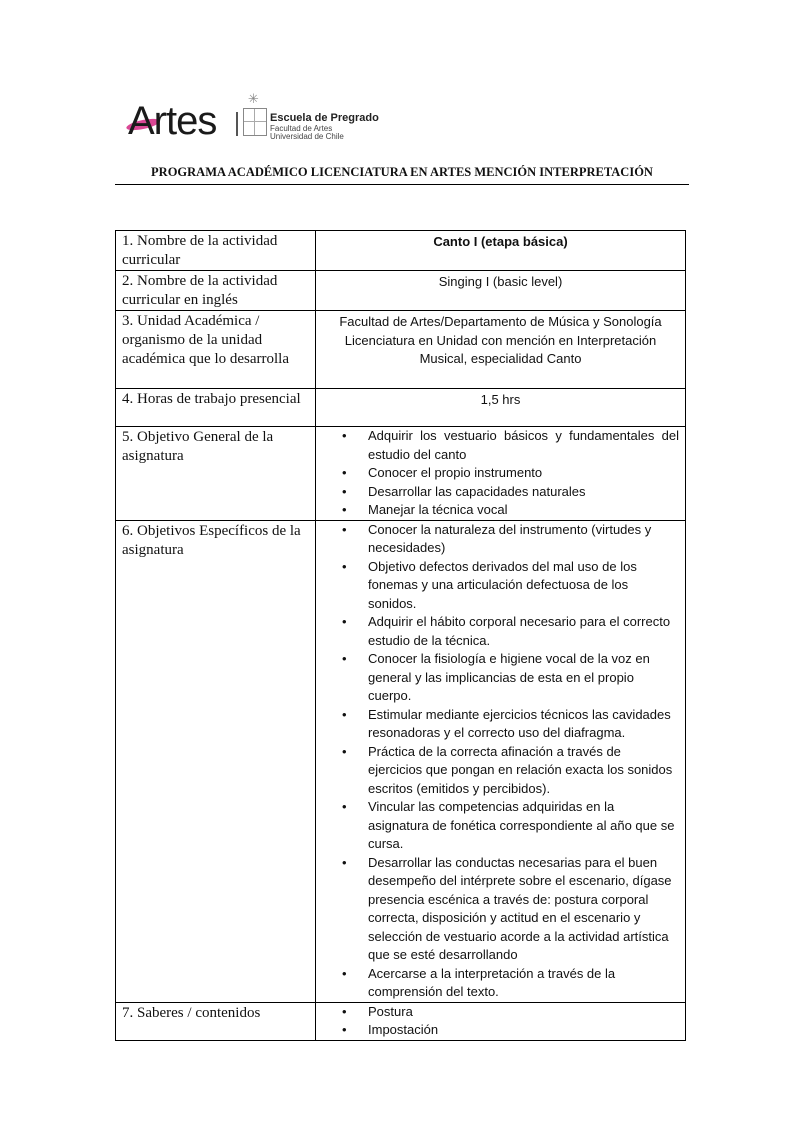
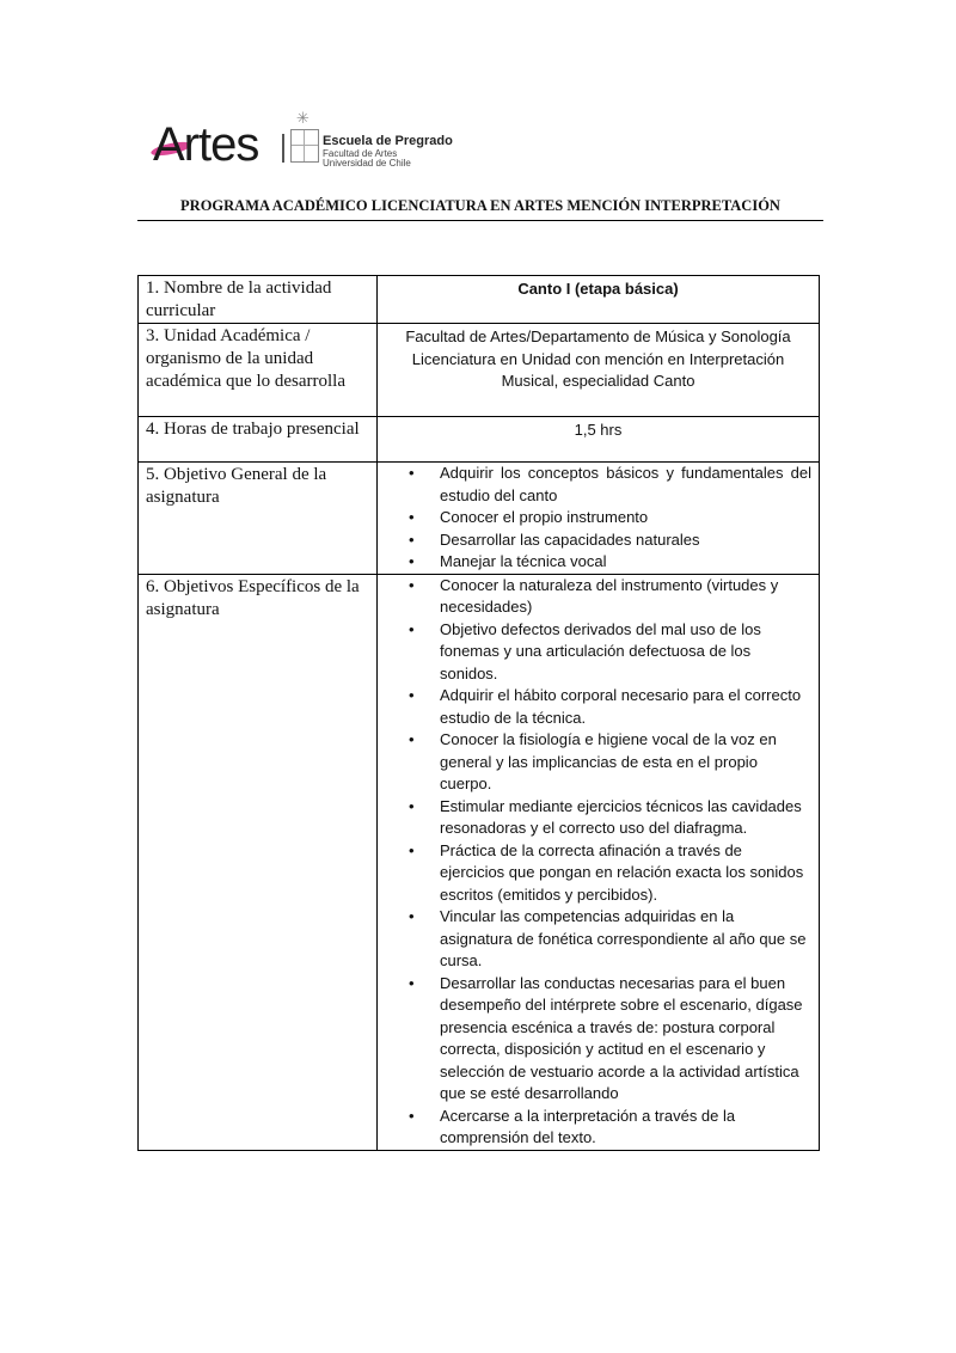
  Artes
  ✳
  Escuela de Pregrado
  Facultad de Artes
  Universidad de Chile
  PROGRAMA ACADÉMICO LICENCIATURA EN ARTES MENCIÓN INTERPRETACIÓN
  1. Nombre de la actividad curricular	Canto I (etapa básica)
- 2. Nombre de la actividad curricular en inglés	Singing I (basic level)
  3. Unidad Académica / organismo de la unidad académica que lo desarrolla	Facultad de Artes/Departamento de Música y Sonología Licenciatura en Unidad con mención en Interpretación Musical, especialidad Canto
  4. Horas de trabajo presencial	1,5 hrs
- 5. Objetivo General de la asignatura	Adquirir los vestuario básicos y fundamentales del estudio del canto Conocer el propio instrumento Desarrollar las capacidades naturales Manejar la técnica vocal
+ 5. Objetivo General de la asignatura	Adquirir los conceptos básicos y fundamentales del estudio del canto Conocer el propio instrumento Desarrollar las capacidades naturales Manejar la técnica vocal
  6. Objetivos Específicos de la asignatura	Conocer la naturaleza del instrumento (virtudes y necesidades) Objetivo defectos derivados del mal uso de los fonemas y una articulación defectuosa de los sonidos. Adquirir el hábito corporal necesario para el correcto estudio de la técnica. Conocer la fisiología e higiene vocal de la voz en general y las implicancias de esta en el propio cuerpo. Estimular mediante ejercicios técnicos las cavidades resonadoras y el correcto uso del diafragma. Práctica de la correcta afinación a través de ejercicios que pongan en relación exacta los sonidos escritos (emitidos y percibidos). Vincular las competencias adquiridas en la asignatura de fonética correspondiente al año que se cursa. Desarrollar las conductas necesarias para el buen desempeño del intérprete sobre el escenario, dígase presencia escénica a través de: postura corporal correcta, disposición y actitud en el escenario y selección de vestuario acorde a la actividad artística que se esté desarrollando Acercarse a la interpretación a través de la comprensión del texto.
- 7. Saberes / contenidos	Postura Impostación
